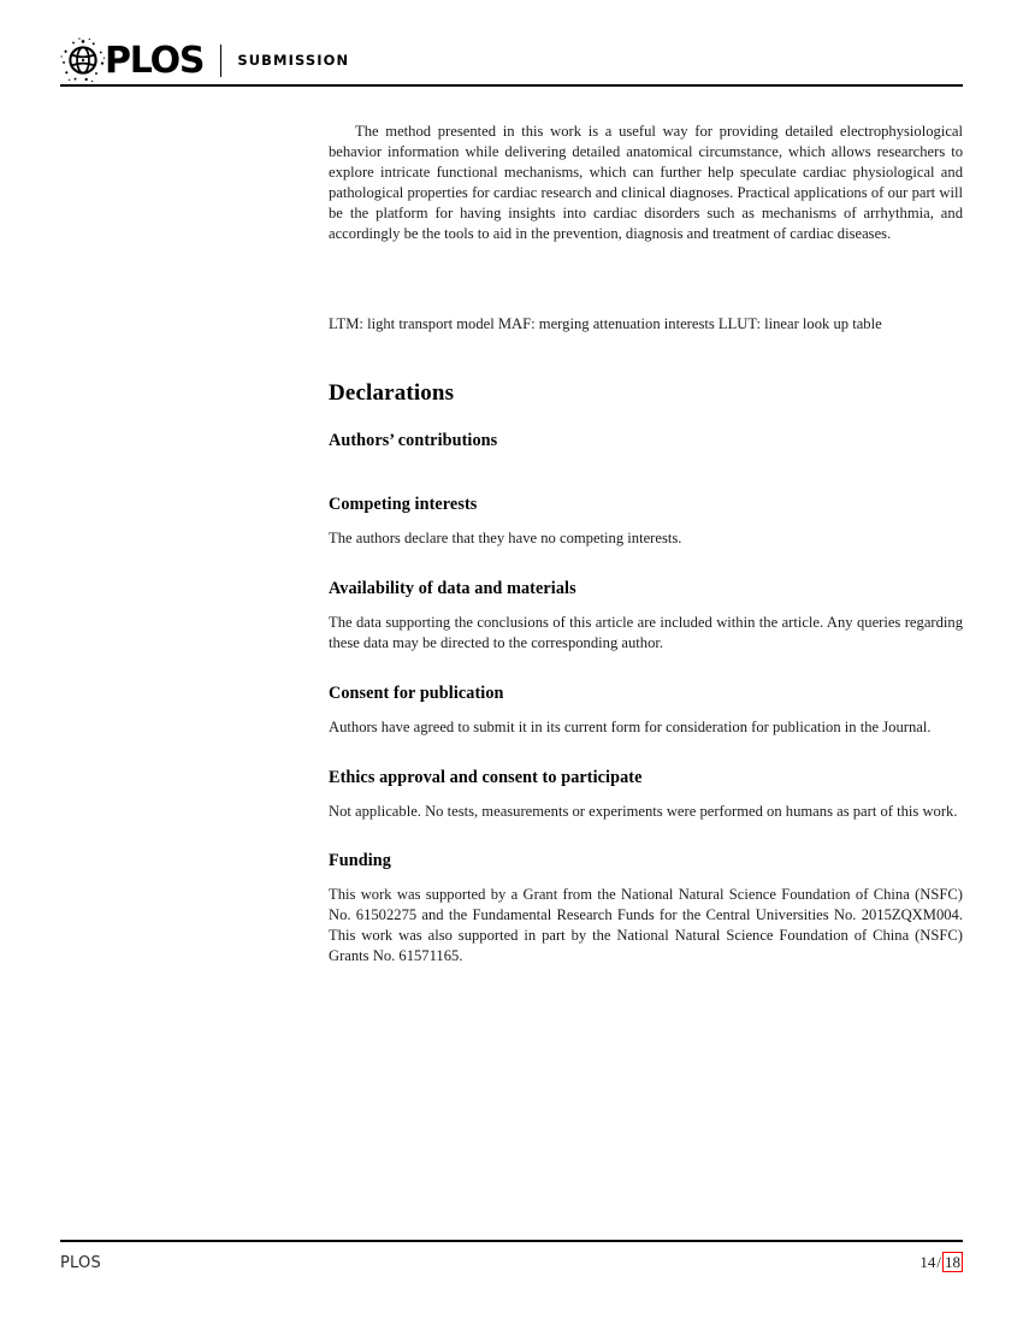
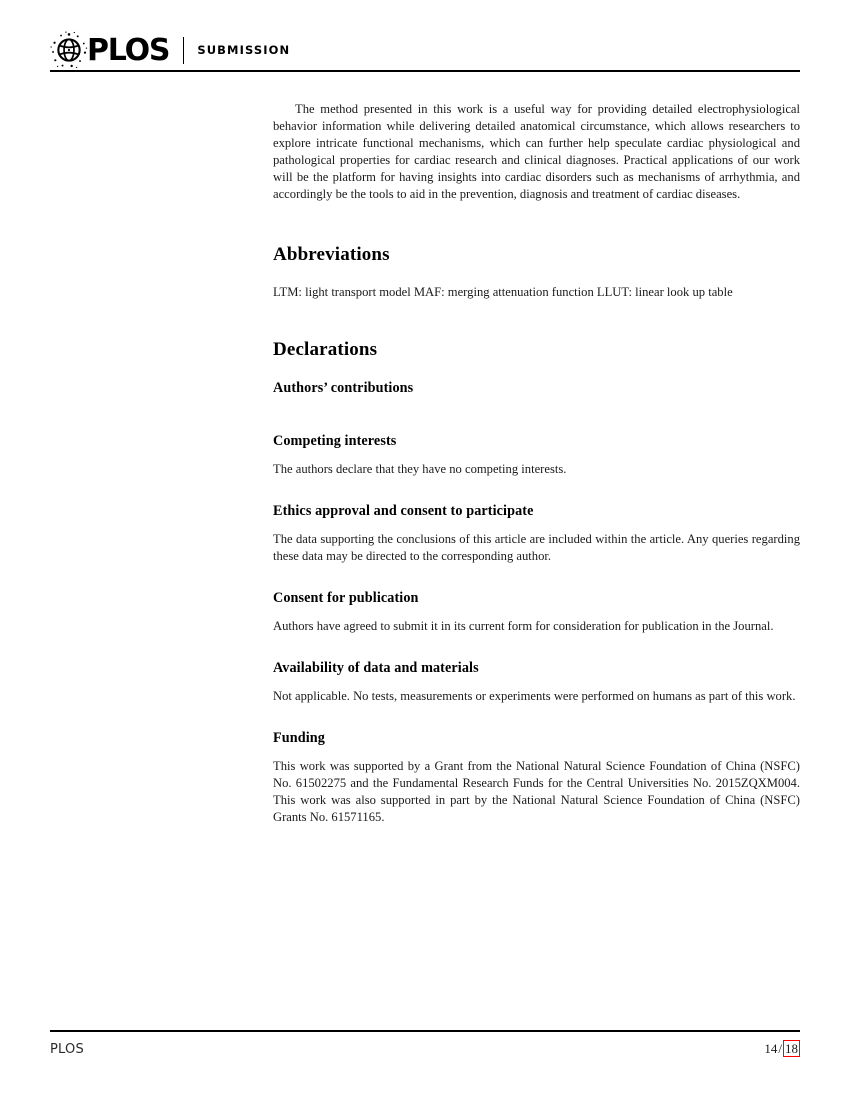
  PLOS
  SUBMISSION
- The method presented in this work is a useful way for providing detailed electrophysiological behavior information while delivering detailed anatomical circumstance, which allows researchers to explore intricate functional mechanisms, which can further help speculate cardiac physiological and pathological properties for cardiac research and clinical diagnoses. Practical applications of our part will be the platform for having insights into cardiac disorders such as mechanisms of arrhythmia, and accordingly be the tools to aid in the prevention, diagnosis and treatment of cardiac diseases.
+ The method presented in this work is a useful way for providing detailed electrophysiological behavior information while delivering detailed anatomical circumstance, which allows researchers to explore intricate functional mechanisms, which can further help speculate cardiac physiological and pathological properties for cardiac research and clinical diagnoses. Practical applications of our work will be the platform for having insights into cardiac disorders such as mechanisms of arrhythmia, and accordingly be the tools to aid in the prevention, diagnosis and treatment of cardiac diseases.
+ Abbreviations
- LTM: light transport model MAF: merging attenuation interests LLUT: linear look up table
+ LTM: light transport model MAF: merging attenuation function LLUT: linear look up table
  Declarations
  Authors’ contributions
  Competing interests
  The authors declare that they have no competing interests.
- Availability of data and materials
+ Ethics approval and consent to participate
  The data supporting the conclusions of this article are included within the article. Any queries regarding these data may be directed to the corresponding author.
  Consent for publication
  Authors have agreed to submit it in its current form for consideration for publication in the Journal.
- Ethics approval and consent to participate
+ Availability of data and materials
  Not applicable. No tests, measurements or experiments were performed on humans as part of this work.
  Funding
  This work was supported by a Grant from the National Natural Science Foundation of China (NSFC) No. 61502275 and the Fundamental Research Funds for the Central Universities No. 2015ZQXM004. This work was also supported in part by the National Natural Science Foundation of China (NSFC) Grants No. 61571165.
  PLOS
  14
  /
  18
